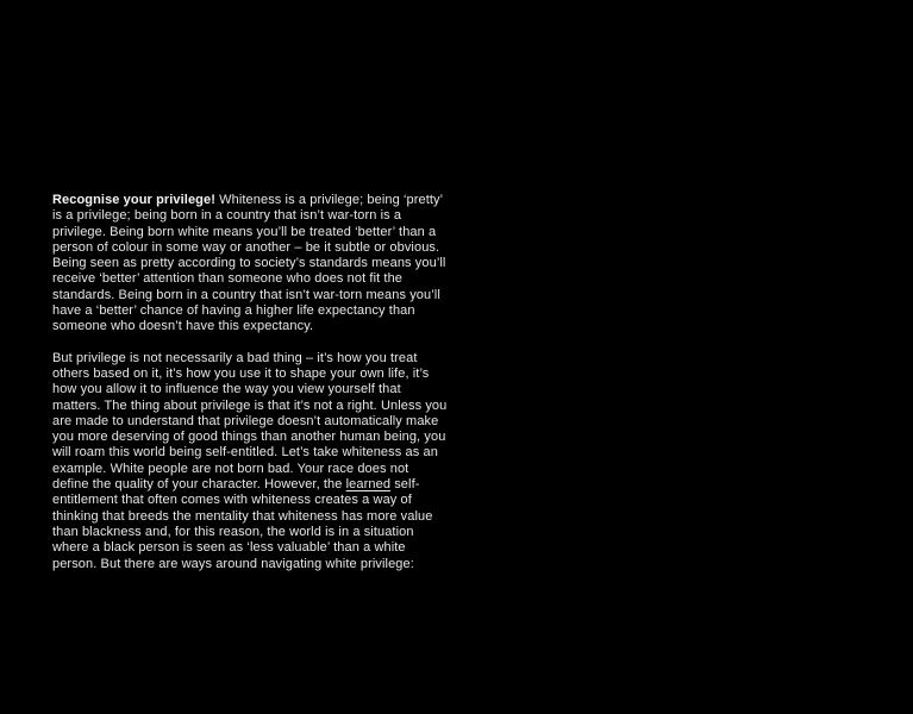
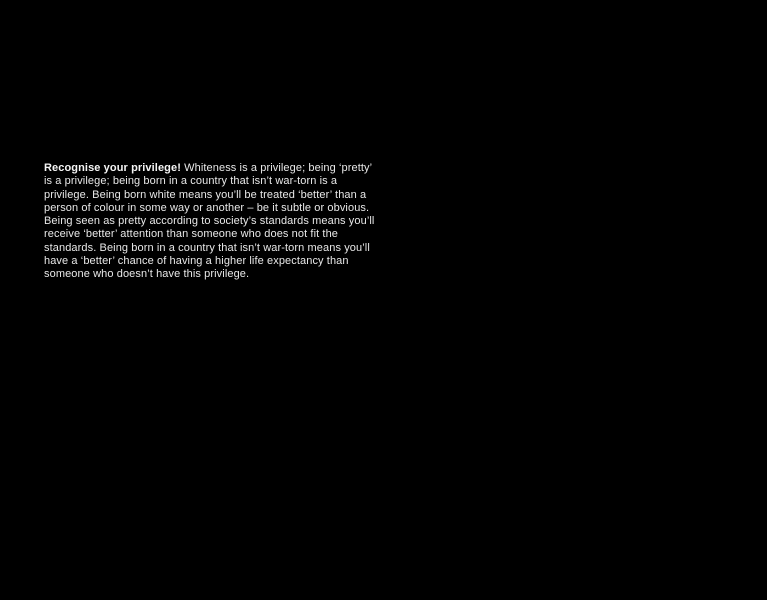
- Recognise your privilege! Whiteness is a privilege; being ‘pretty’ is a privilege; being born in a country that isn’t war-torn is a privilege. Being born white means you’ll be treated ‘better’ than a person of colour in some way or another – be it subtle or obvious. Being seen as pretty according to society’s standards means you’ll receive ‘better’ attention than someone who does not fit the standards. Being born in a country that isn’t war-torn means you’ll have a ‘better’ chance of having a higher life expectancy than someone who doesn’t have this expectancy.
+ Recognise your privilege! Whiteness is a privilege; being ‘pretty’ is a privilege; being born in a country that isn’t war-torn is a privilege. Being born white means you’ll be treated ‘better’ than a person of colour in some way or another – be it subtle or obvious. Being seen as pretty according to society’s standards means you’ll receive ‘better’ attention than someone who does not fit the standards. Being born in a country that isn’t war-torn means you’ll have a ‘better’ chance of having a higher life expectancy than someone who doesn’t have this privilege.
- But privilege is not necessarily a bad thing – it’s how you treat others based on it, it’s how you use it to shape your own life, it’s how you allow it to influence the way you view yourself that matters. The thing about privilege is that it’s not a right. Unless you are made to understand that privilege doesn’t automatically make you more deserving of good things than another human being, you will roam this world being self-entitled. Let’s take whiteness as an example. White people are not born bad. Your race does not define the quality of your character. However, the learned self-entitlement that often comes with whiteness creates a way of thinking that breeds the mentality that whiteness has more value than blackness and, for this reason, the world is in a situation where a black person is seen as ‘less valuable’ than a white person. But there are ways around navigating white privilege:
